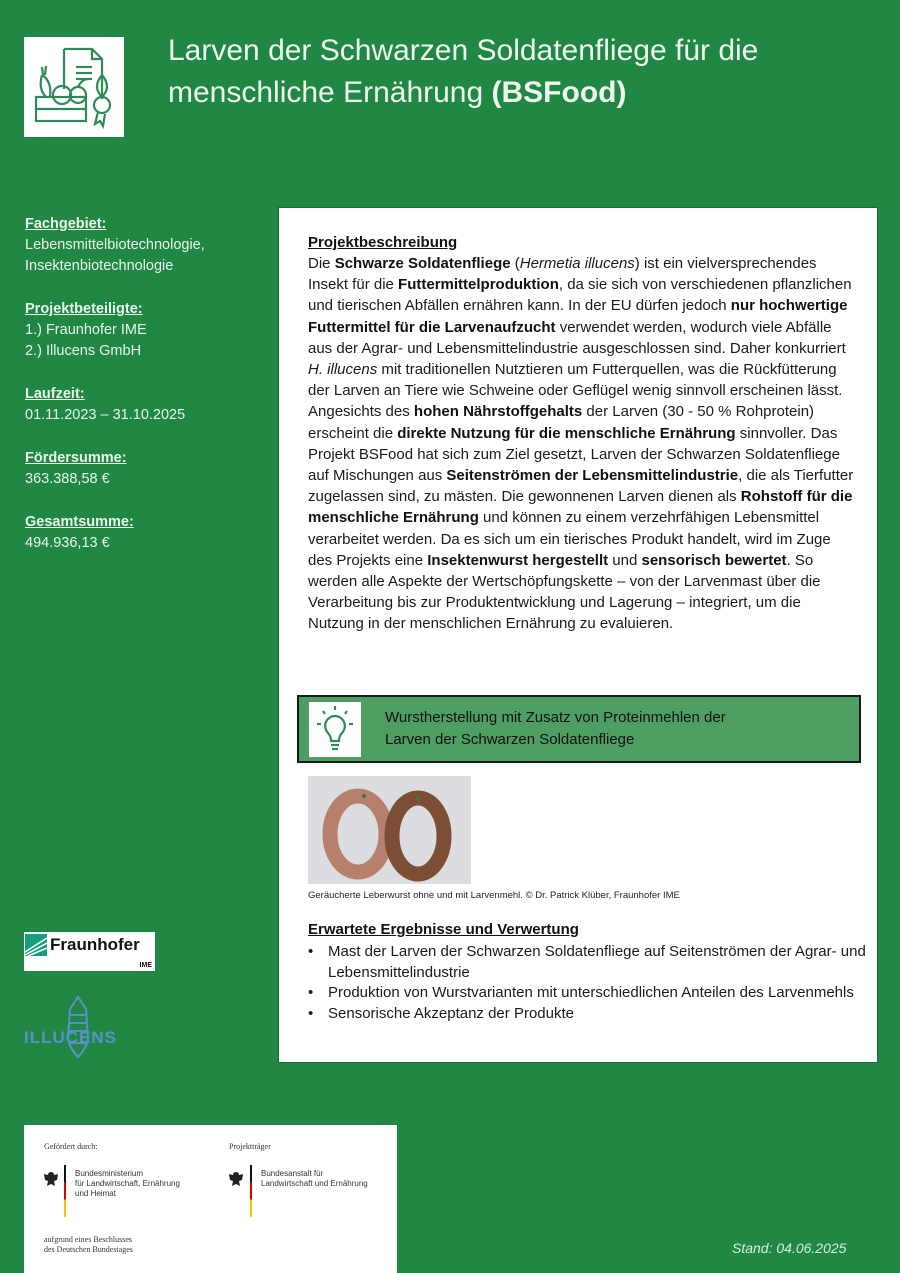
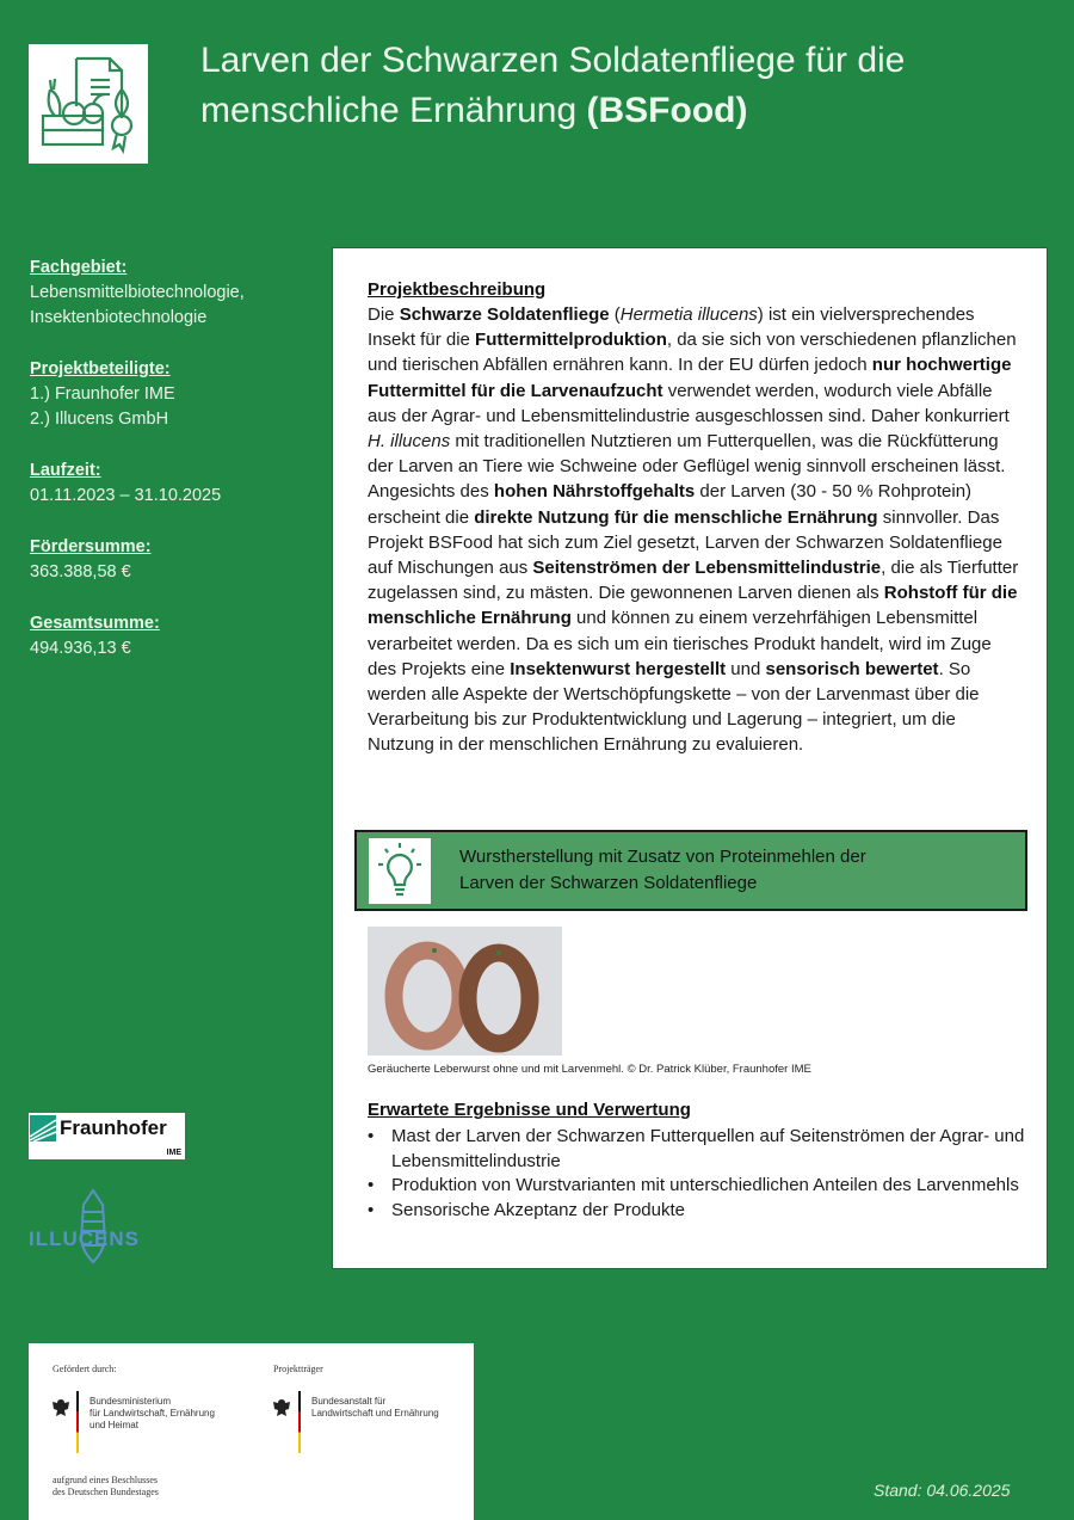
  Larven der Schwarzen Soldatenfliege für die menschliche Ernährung (BSFood)
  Fachgebiet:
  Lebensmittelbiotechnologie,
  Insektenbiotechnologie
  Projektbeteiligte:
  1.) Fraunhofer IME
  2.) Illucens GmbH
  Laufzeit:
  01.11.2023 – 31.10.2025
  Fördersumme:
  363.388,58 €
  Gesamtsumme:
  494.936,13 €
  Projektbeschreibung
  Die Schwarze Soldatenfliege (Hermetia illucens) ist ein vielversprechendes Insekt für die Futtermittelproduktion, da sie sich von verschiedenen pflanzlichen und tierischen Abfällen ernähren kann. In der EU dürfen jedoch nur hochwertige Futtermittel für die Larvenaufzucht verwendet werden, wodurch viele Abfälle aus der Agrar- und Lebensmittelindustrie ausgeschlossen sind. Daher konkurriert H. illucens mit traditionellen Nutztieren um Futterquellen, was die Rückfütterung der Larven an Tiere wie Schweine oder Geflügel wenig sinnvoll erscheinen lässt. Angesichts des hohen Nährstoffgehalts der Larven (30 - 50 % Rohprotein) erscheint die direkte Nutzung für die menschliche Ernährung sinnvoller. Das Projekt BSFood hat sich zum Ziel gesetzt, Larven der Schwarzen Soldatenfliege auf Mischungen aus Seitenströmen der Lebensmittelindustrie, die als Tierfutter zugelassen sind, zu mästen. Die gewonnenen Larven dienen als Rohstoff für die menschliche Ernährung und können zu einem verzehrfähigen Lebensmittel verarbeitet werden. Da es sich um ein tierisches Produkt handelt, wird im Zuge des Projekts eine Insektenwurst hergestellt und sensorisch bewertet. So werden alle Aspekte der Wertschöpfungskette – von der Larvenmast über die Verarbeitung bis zur Produktentwicklung und Lagerung – integriert, um die Nutzung in der menschlichen Ernährung zu evaluieren.
  Wurstherstellung mit Zusatz von Proteinmehlen der
  Larven der Schwarzen Soldatenfliege
  Geräucherte Leberwurst ohne und mit Larvenmehl. © Dr. Patrick Klüber, Fraunhofer IME
  Erwartete Ergebnisse und Verwertung
- Mast der Larven der Schwarzen Soldatenfliege auf Seitenströmen der Agrar- und Lebensmittelindustrie
+ Mast der Larven der Schwarzen Futterquellen auf Seitenströmen der Agrar- und Lebensmittelindustrie
  Produktion von Wurstvarianten mit unterschiedlichen Anteilen des Larvenmehls
  Sensorische Akzeptanz der Produkte
  Fraunhofer
  ILLUCENS
  Gefördert durch:
  Bundesministerium
  für Landwirtschaft, Ernährung
  und Heimat
  Projektträger
  Bundesanstalt für
  Landwirtschaft und Ernährung
  aufgrund eines Beschlusses
  des Deutschen Bundestages
  Stand: 04.06.2025
